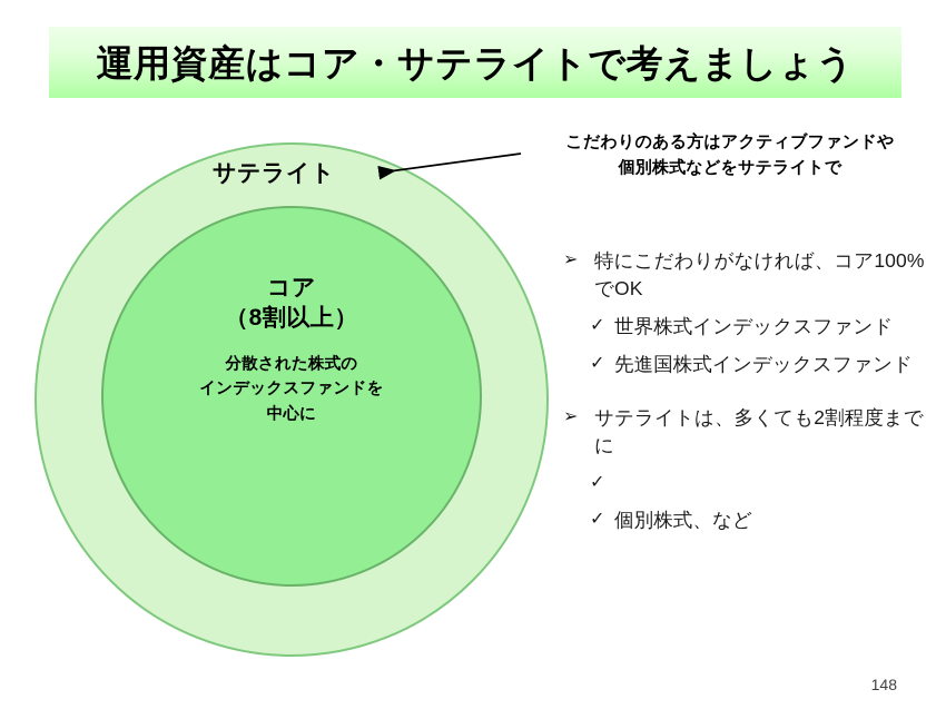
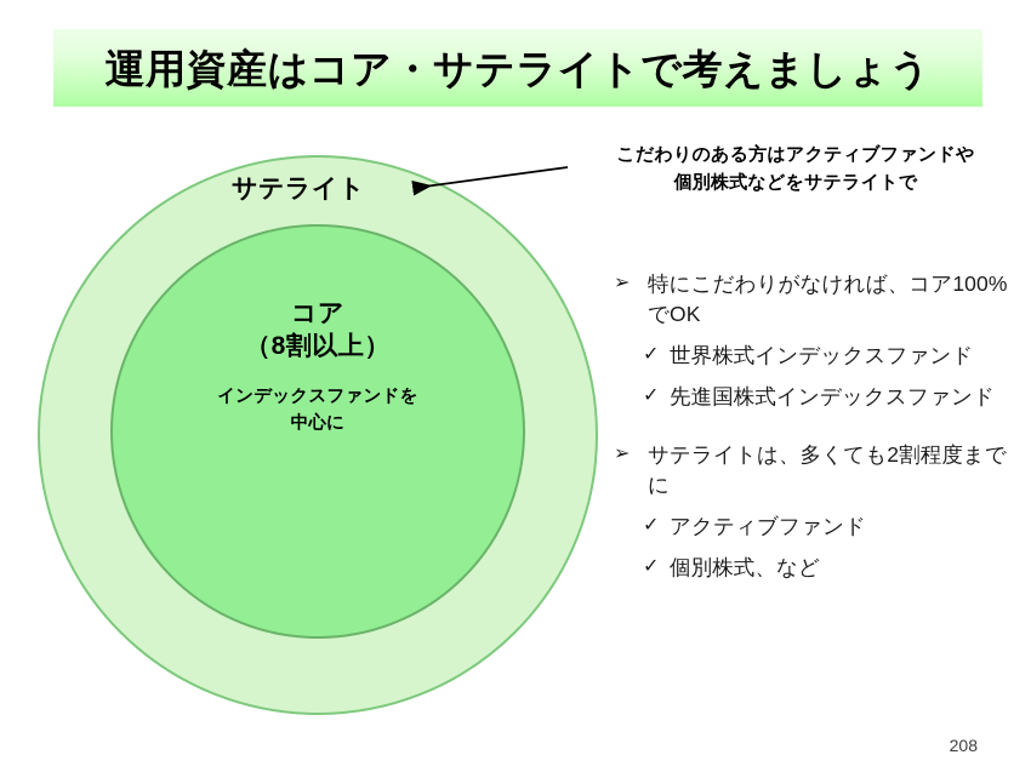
  運用資産はコア・サテライトで考えましょう
  サテライト
  コア
  （8割以上）
- 分散された株式の
  インデックスファンドを
  中心に
  こだわりのある方はアクティブファンドや
  個別株式などをサテライトで
  ➢
  特にこだわりがなければ、コア100%でOK
  ✓
  世界株式インデックスファンド
  ✓
  先進国株式インデックスファンド
  ➢
  サテライトは、多くても2割程度までに
  ✓
+ アクティブファンド
  ✓
  個別株式、など
- 148
+ 208
